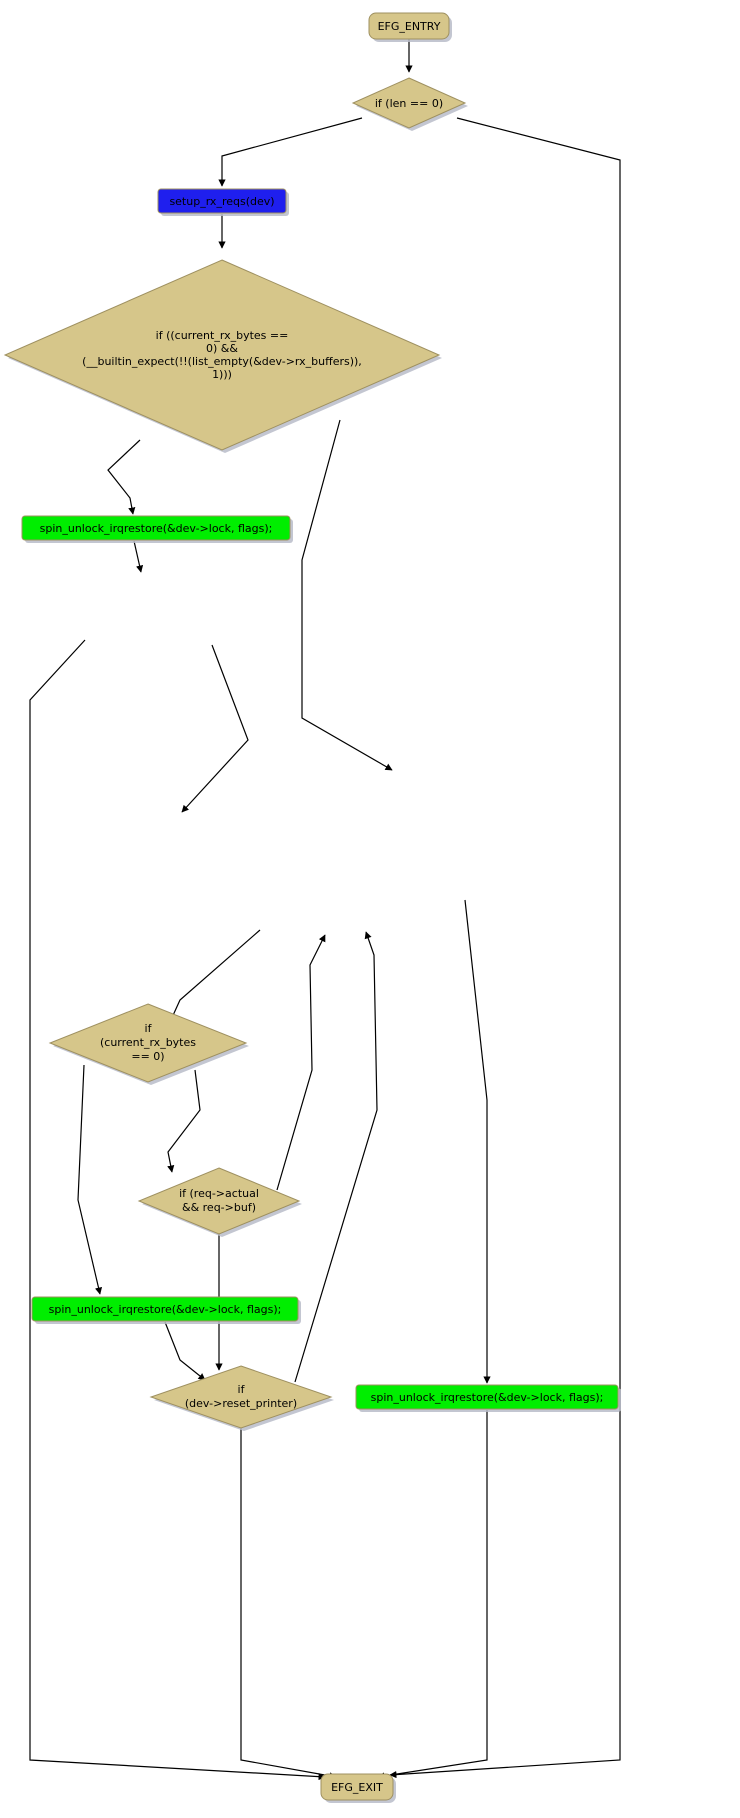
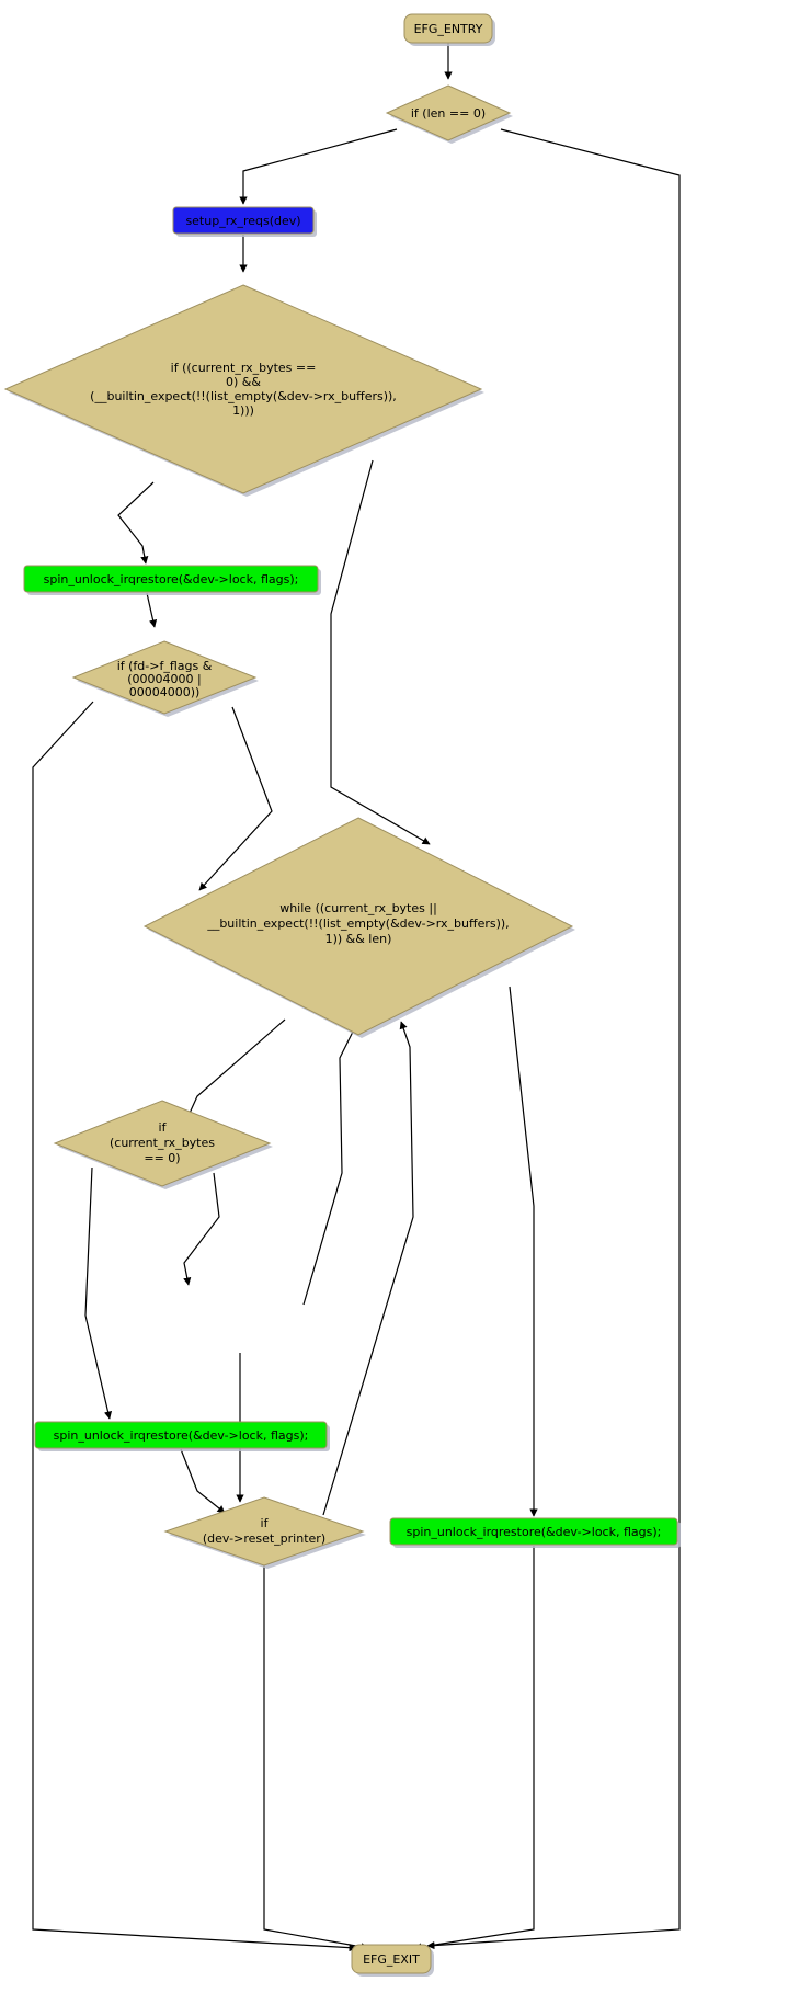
  EFG_ENTRY
  if (len == 0)
  setup_rx_reqs(dev)
  if ((current_rx_bytes ==
  0) &&
  (__builtin_expect(!!(list_empty(&dev->rx_buffers)),
  1)))
  spin_unlock_irqrestore(&dev->lock, flags);
+ if (fd->f_flags &
+ (00004000 |
+ 00004000))
+ while ((current_rx_bytes ||
+ __builtin_expect(!!(list_empty(&dev->rx_buffers)),
+ 1)) && len)
  if
  (current_rx_bytes
  == 0)
- if (req->actual
- && req->buf)
  spin_unlock_irqrestore(&dev->lock, flags);
  if
  (dev->reset_printer)
  spin_unlock_irqrestore(&dev->lock, flags);
  EFG_EXIT
